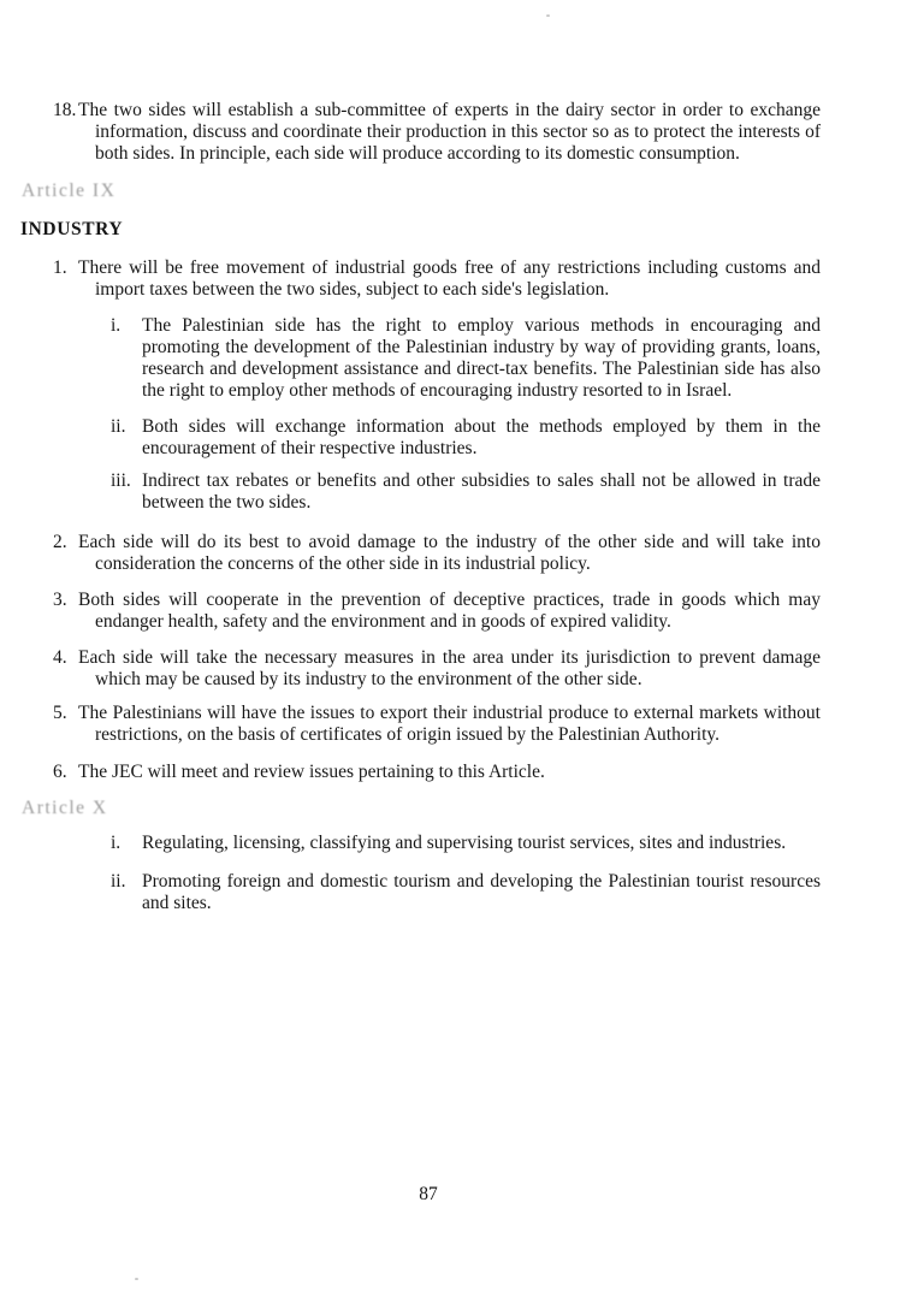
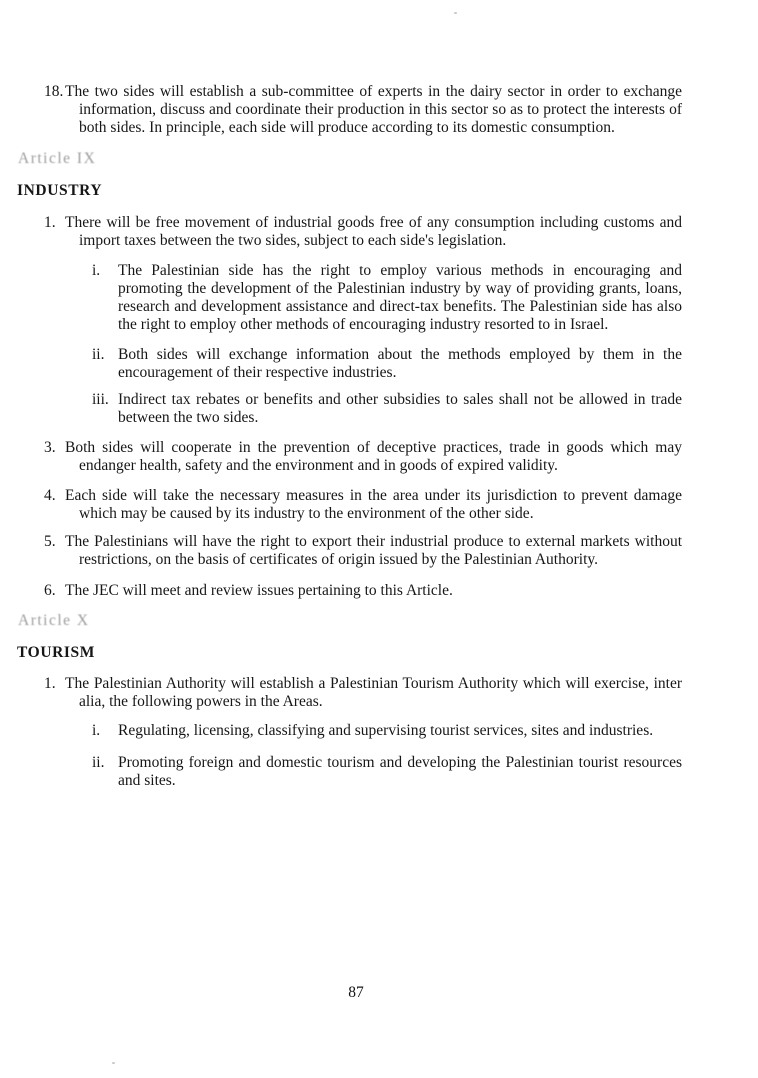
  18.The two sides will establish a sub-committee of experts in the dairy sector in order to exchange information, discuss and coordinate their production in this sector so as to protect the interests of both sides. In principle, each side will produce according to its domestic consumption.
  Article IX
  INDUSTRY
- 1. There will be free movement of industrial goods free of any restrictions including customs and import taxes between the two sides, subject to each side's legislation.
+ 1. There will be free movement of industrial goods free of any consumption including customs and import taxes between the two sides, subject to each side's legislation.
  i. The Palestinian side has the right to employ various methods in encouraging and promoting the development of the Palestinian industry by way of providing grants, loans, research and development assistance and direct-tax benefits. The Palestinian side has also the right to employ other methods of encouraging industry resorted to in Israel.
  ii. Both sides will exchange information about the methods employed by them in the encouragement of their respective industries.
  iii. Indirect tax rebates or benefits and other subsidies to sales shall not be allowed in trade between the two sides.
- 2. Each side will do its best to avoid damage to the industry of the other side and will take into consideration the concerns of the other side in its industrial policy.
  3. Both sides will cooperate in the prevention of deceptive practices, trade in goods which may endanger health, safety and the environment and in goods of expired validity.
  4. Each side will take the necessary measures in the area under its jurisdiction to prevent damage which may be caused by its industry to the environment of the other side.
- 5. The Palestinians will have the issues to export their industrial produce to external markets without restrictions, on the basis of certificates of origin issued by the Palestinian Authority.
+ 5. The Palestinians will have the right to export their industrial produce to external markets without restrictions, on the basis of certificates of origin issued by the Palestinian Authority.
  6. The JEC will meet and review issues pertaining to this Article.
  Article X
+ TOURISM
+ 1. The Palestinian Authority will establish a Palestinian Tourism Authority which will exercise, inter alia, the following powers in the Areas.
  i. Regulating, licensing, classifying and supervising tourist services, sites and industries.
  ii. Promoting foreign and domestic tourism and developing the Palestinian tourist resources and sites.
  87
